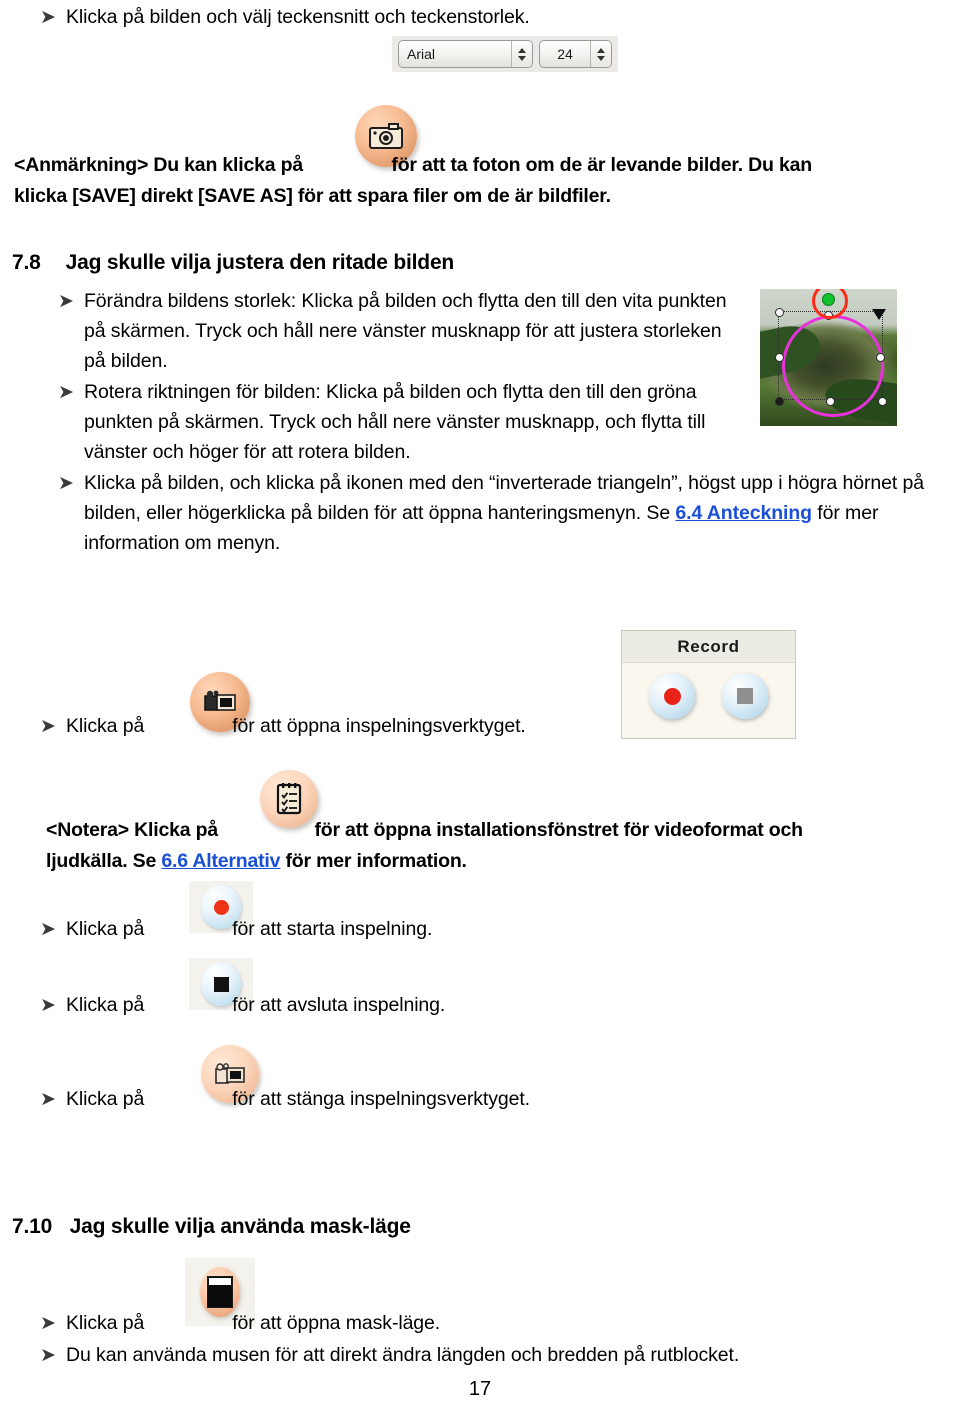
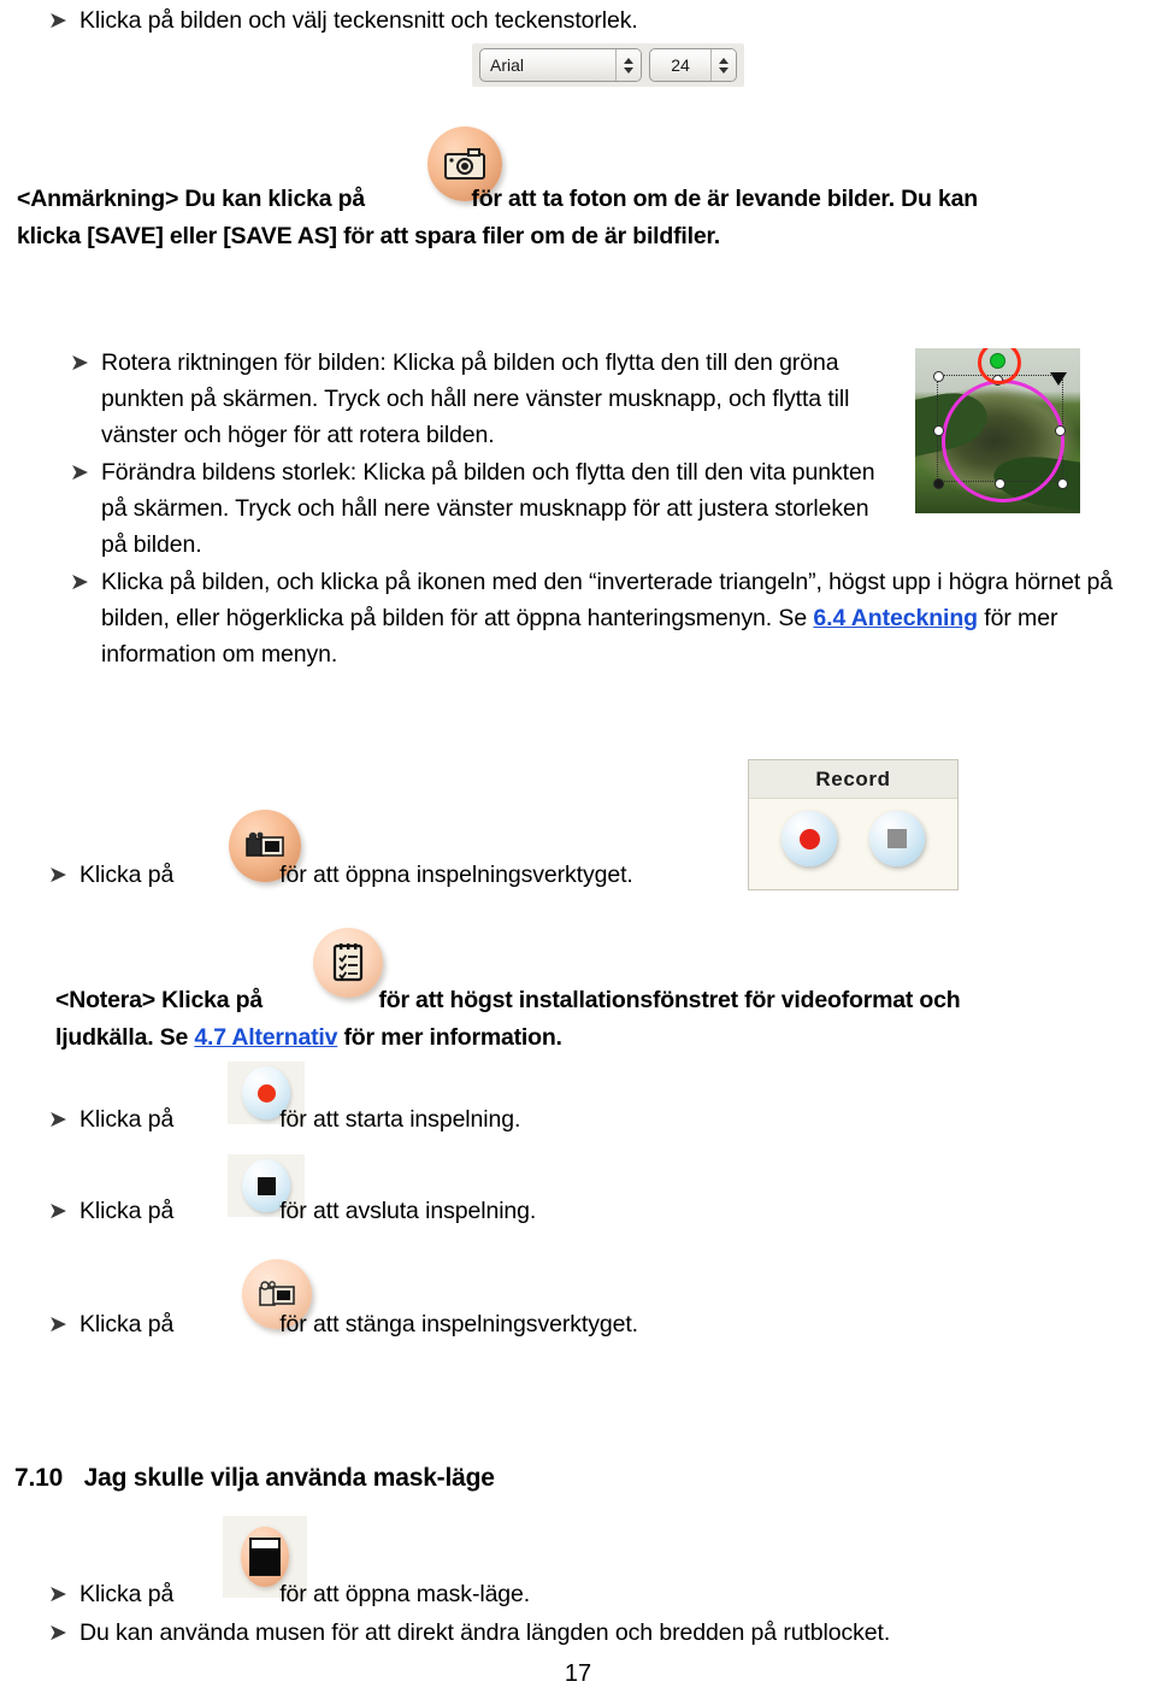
  ➤
  Klicka på bilden och välj teckensnitt och teckenstorlek.
  Arial
  24
  <Anmärkning> Du kan klicka på för att ta foton om de är levande bilder. Du kan
- klicka [SAVE] direkt [SAVE AS] för att spara filer om de är bildfiler.
+ klicka [SAVE] eller [SAVE AS] för att spara filer om de är bildfiler.
- 7.8 Jag skulle vilja justera den ritade bilden
  ➤
- Förändra bildens storlek: Klicka på bilden och flytta den till den vita punkten på skärmen. Tryck och håll nere vänster musknapp för att justera storleken på bilden.
+ Rotera riktningen för bilden: Klicka på bilden och flytta den till den gröna punkten på skärmen. Tryck och håll nere vänster musknapp, och flytta till vänster och höger för att rotera bilden.
  ➤
- Rotera riktningen för bilden: Klicka på bilden och flytta den till den gröna punkten på skärmen. Tryck och håll nere vänster musknapp, och flytta till vänster och höger för att rotera bilden.
+ Förändra bildens storlek: Klicka på bilden och flytta den till den vita punkten på skärmen. Tryck och håll nere vänster musknapp för att justera storleken på bilden.
  ➤
  Klicka på bilden, och klicka på ikonen med den “inverterade triangeln”, högst upp i högra hörnet på bilden, eller högerklicka på bilden för att öppna hanteringsmenyn. Se 6.4 Anteckning för mer information om menyn.
  Record
  ➤
  Klicka på för att öppna inspelningsverktyget.
- <Notera> Klicka på för att öppna installationsfönstret för videoformat och
+ <Notera> Klicka på för att högst installationsfönstret för videoformat och
- ljudkälla. Se 6.6 Alternativ för mer information.
+ ljudkälla. Se 4.7 Alternativ för mer information.
  ➤
  Klicka på för att starta inspelning.
  ➤
  Klicka på för att avsluta inspelning.
  ➤
  Klicka på för att stänga inspelningsverktyget.
  7.10 Jag skulle vilja använda mask-läge
  ➤
  Klicka på för att öppna mask-läge.
  ➤
  Du kan använda musen för att direkt ändra längden och bredden på rutblocket.
  17
